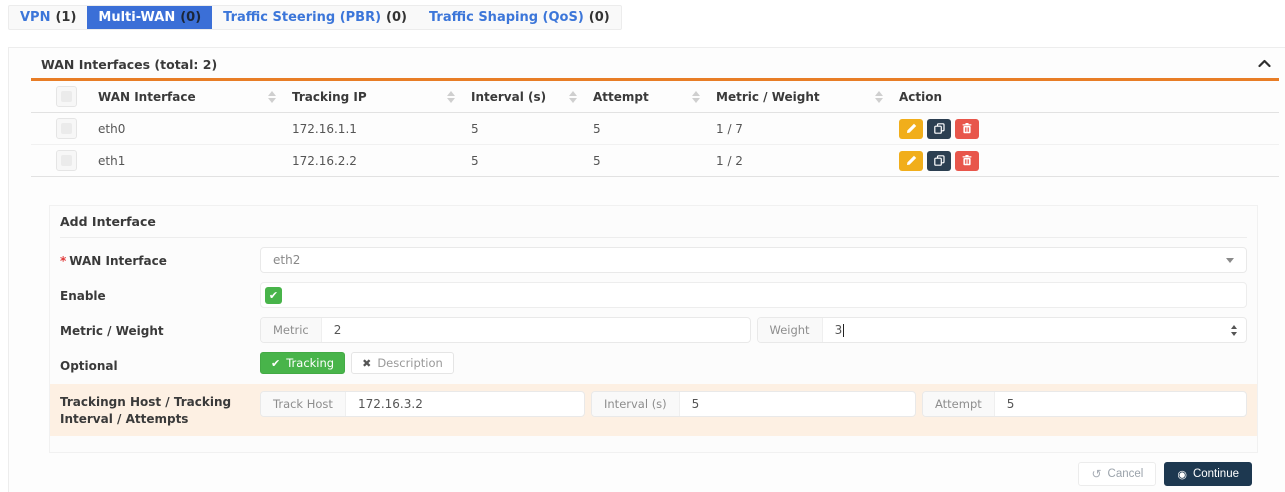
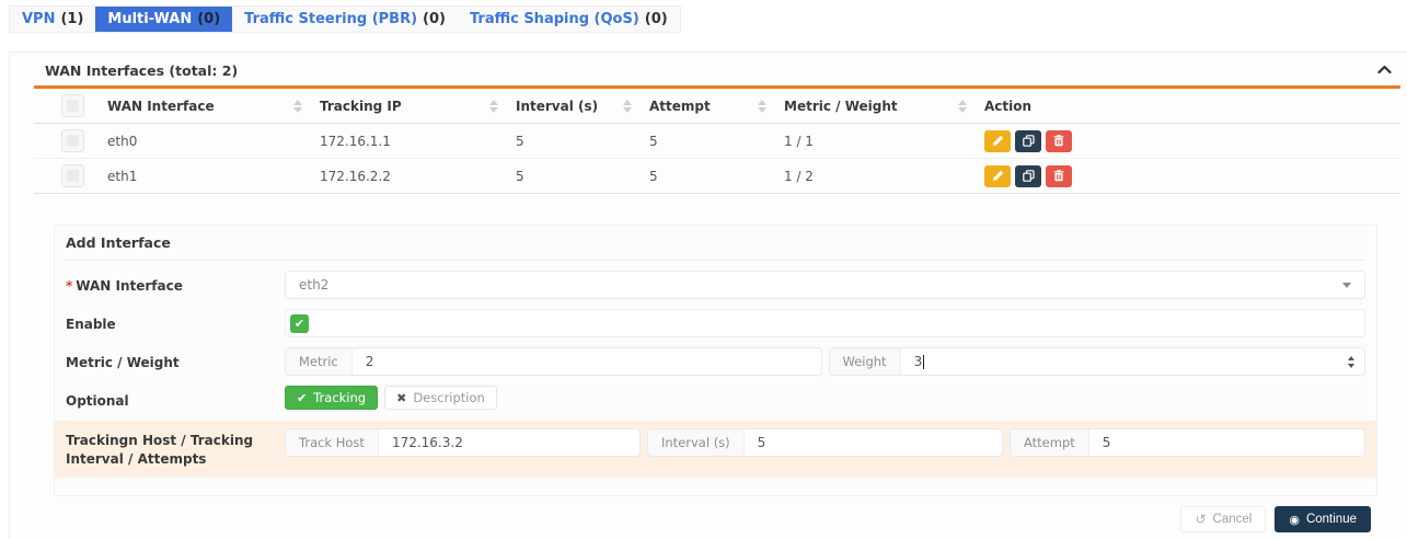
  VPN
  (1)
  Multi-WAN
  (0)
  Traffic Steering (PBR)
  (0)
  Traffic Shaping (QoS)
  (0)
  WAN Interfaces (total: 2)
  WAN Interface
  Tracking IP
  Interval (s)
  Attempt
  Metric / Weight
  Action
  eth0
  172.16.1.1
  5
  5
- 1 / 7
+ 1 / 1
  eth1
  172.16.2.2
  5
  5
  1 / 2
  Add Interface
  * WAN Interface
  eth2
  Enable
  ✔
  Metric / Weight
  Metric
  2
  Weight
  3
  Optional
  ✔
  Tracking
  ✖
  Description
  Trackingn Host / Tracking Interval / Attempts
  Track Host
  172.16.3.2
  Interval (s)
  5
  Attempt
  5
  ↺
  Cancel
  ◉
  Continue
